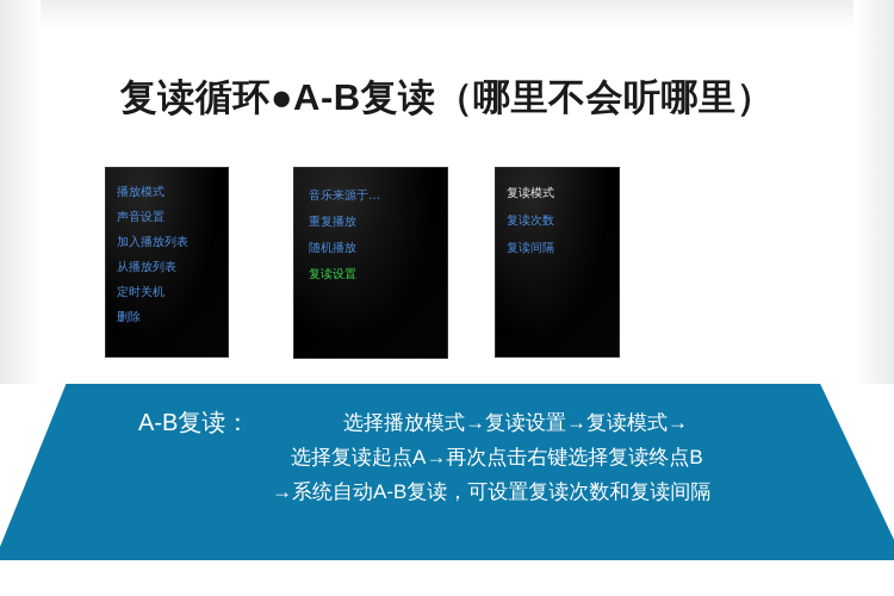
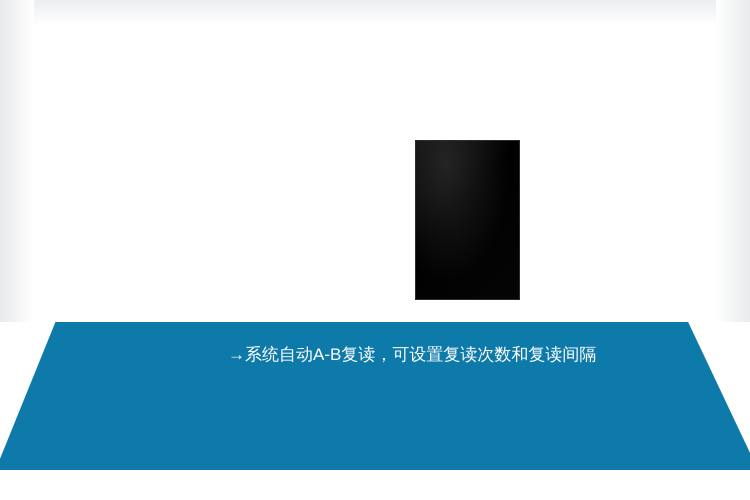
- 复读循环●A-B复读（哪里不会听哪里）
- 播放模式
- 声音设置
- 加入播放列表
- 从播放列表
- 定时关机
- 删除
- 音乐来源于…
- 重复播放
- 随机播放
- 复读设置
- 复读模式
- 复读次数
- 复读间隔
- A-B复读：
- 选择播放模式→复读设置→复读模式→
- 选择复读起点A→再次点击右键选择复读终点B
  →系统自动A-B复读，可设置复读次数和复读间隔
